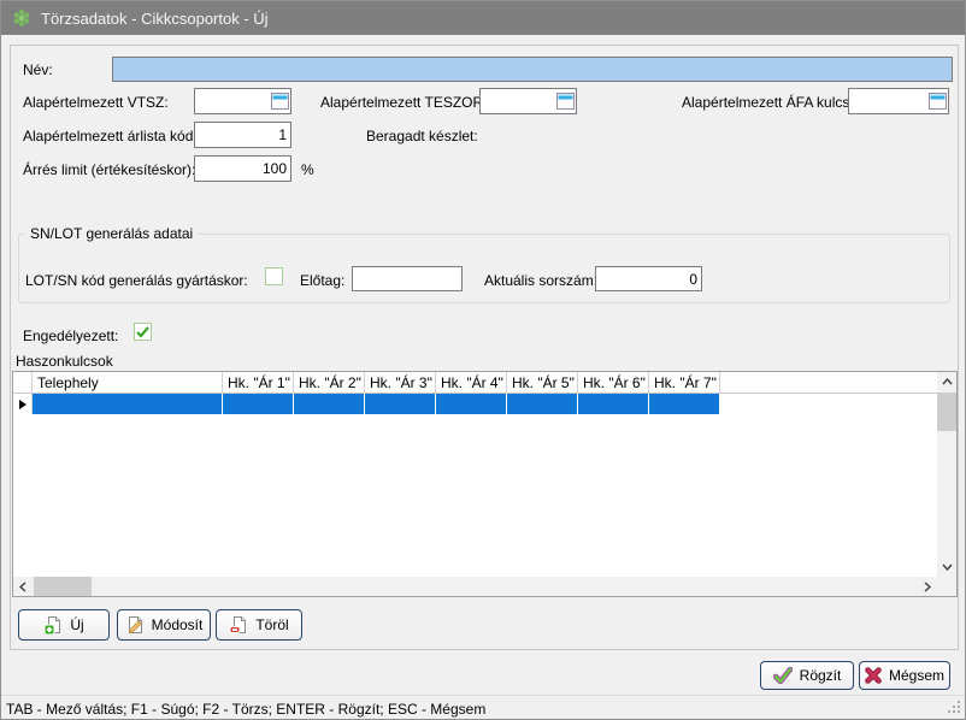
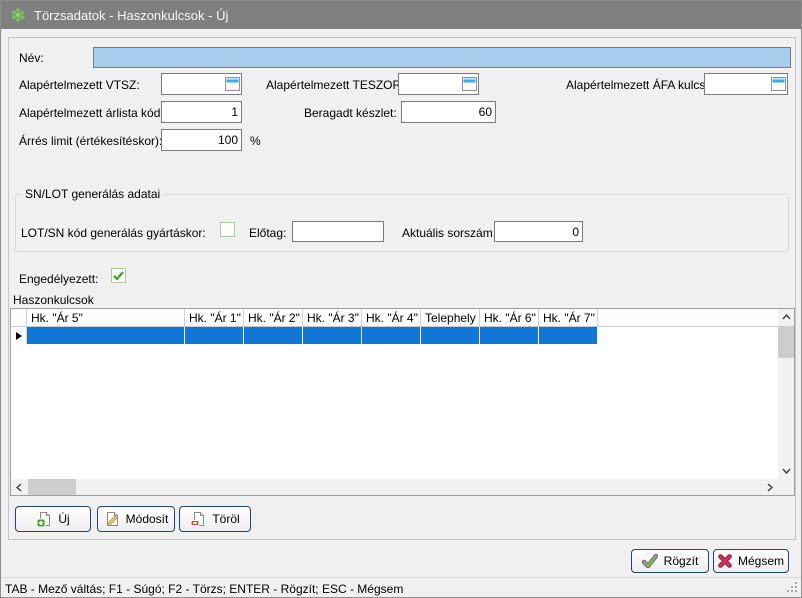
- Törzsadatok - Cikkcsoportok - Új
+ Törzsadatok - Haszonkulcsok - Új
  Név:
  Alapértelmezett VTSZ:
  Alapértelmezett TESZOR
  Alapértelmezett ÁFA kulcs
  Alapértelmezett árlista kód
  1
  Beragadt készlet:
+ 60
  Árrés limit (értékesítéskor)
  100
  %
  SN/LOT generálás adatai
  LOT/SN kód generálás gyártáskor:
  Előtag:
  Aktuális sorszám
  0
  Engedélyezett:
  Haszonkulcsok
- Telephely
+ Hk. "Ár 5"
  Hk. "Ár 1"
  Hk. "Ár 2"
  Hk. "Ár 3"
  Hk. "Ár 4"
- Hk. "Ár 5"
+ Telephely
  Hk. "Ár 6"
  Hk. "Ár 7"
  Új
  Módosít
  Töröl
  Rögzít
  Mégsem
  TAB - Mező váltás; F1 - Súgó; F2 - Törzs; ENTER - Rögzít; ESC - Mégsem
